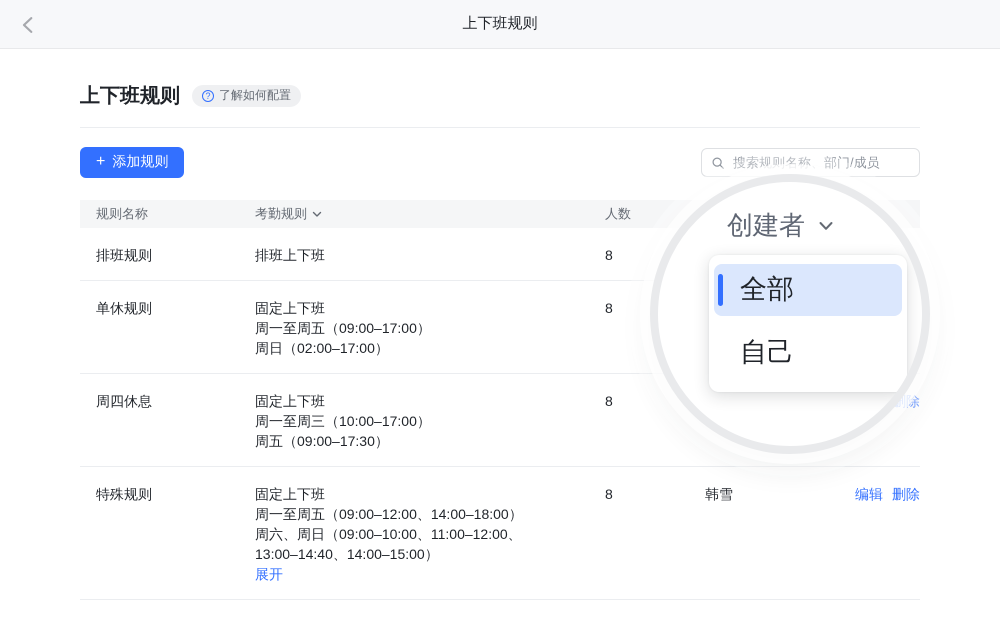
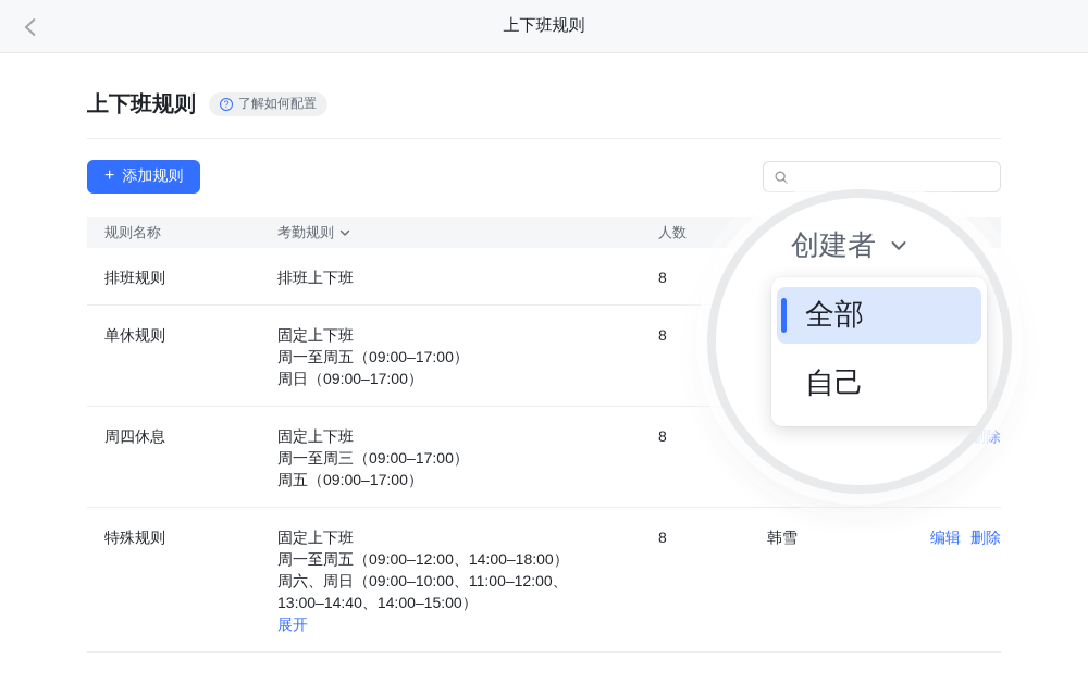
  上下班规则
  上下班规则
  ?
  了解如何配置
  +
  添加规则
- 搜索规则名称、部门/成员
  规则名称
  考勤规则
  人数
  排班规则
  排班上下班
  8
  单休规则
  固定上下班
  周一至周五（09:00–17:00）
- 周日（02:00–17:00）
+ 周日（09:00–17:00）
  8
  周四休息
  固定上下班
- 周一至周三（10:00–17:00）
+ 周一至周三（09:00–17:00）
- 周五（09:00–17:30）
+ 周五（09:00–17:00）
  8
  特殊规则
  固定上下班
  周一至周五（09:00–12:00、14:00–18:00）
  周六、周日（09:00–10:00、11:00–12:00、
  13:00–14:40、14:00–15:00）
  展开
  8
  韩雪
  编辑 删除
  创建者
  全部
  自己
